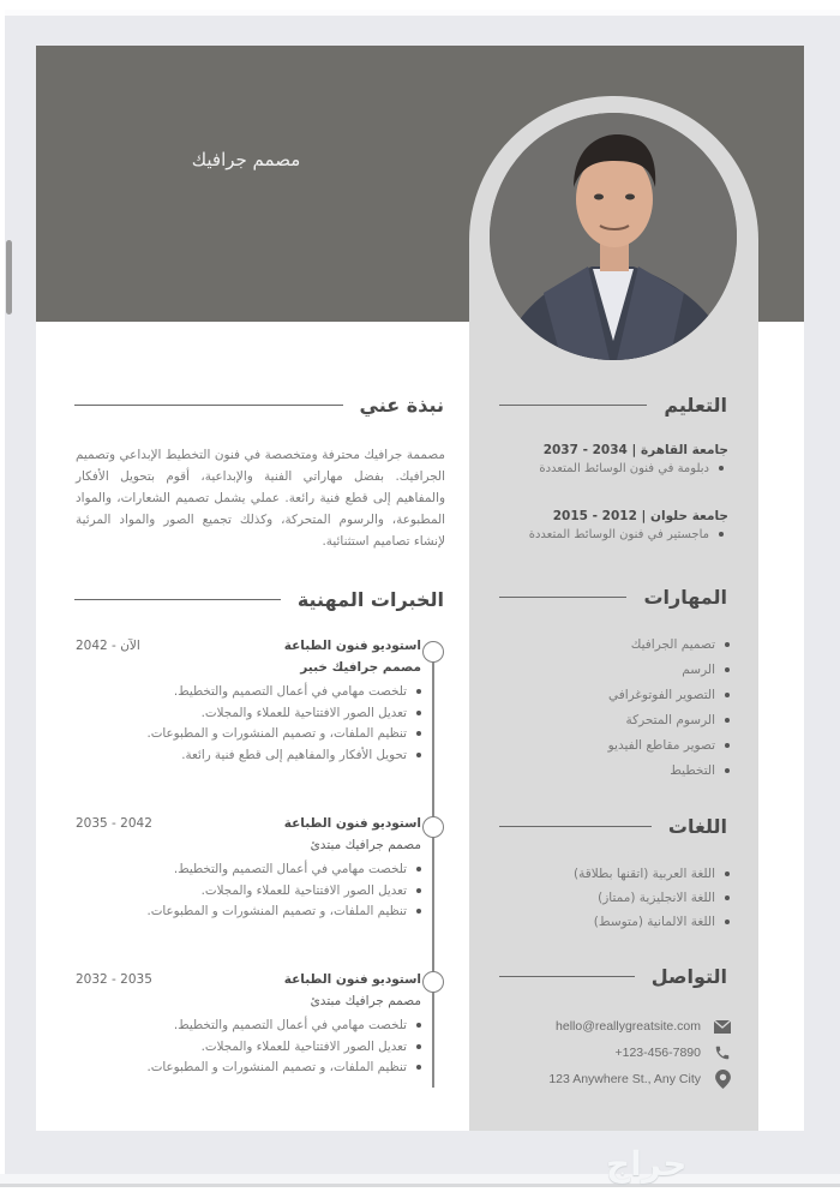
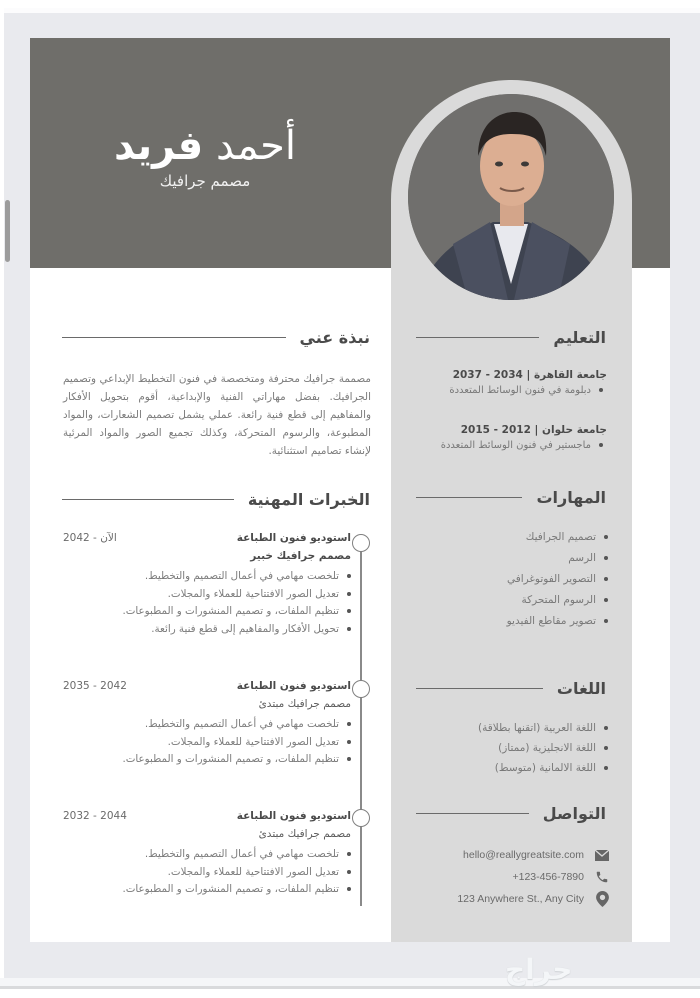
+ أحمد فريد
  مصمم جرافيك
  نبذة عني
  مصممة جرافيك محترفة ومتخصصة في فنون التخطيط الإبداعي وتصميم الجرافيك. بفضل مهاراتي الفنية والإبداعية، أقوم بتحويل الأفكار والمفاهيم إلى قطع فنية رائعة. عملي يشمل تصميم الشعارات، والمواد المطبوعة، والرسوم المتحركة، وكذلك تجميع الصور والمواد المرئية لإنشاء تصاميم استثنائية.
  الخبرات المهنية
  استوديو فنون الطباعة
  2042 - الآن
  مصمم جرافيك خبير
  تلخصت مهامي في أعمال التصميم والتخطيط.
  تعديل الصور الافتتاحية للعملاء والمجلات.
  تنظيم الملفات، و تصميم المنشورات و المطبوعات.
  تحويل الأفكار والمفاهيم إلى قطع فنية رائعة.
  استوديو فنون الطباعة
  2035 - 2042
  مصمم جرافيك مبتدئ
  تلخصت مهامي في أعمال التصميم والتخطيط.
  تعديل الصور الافتتاحية للعملاء والمجلات.
  تنظيم الملفات، و تصميم المنشورات و المطبوعات.
  استوديو فنون الطباعة
- 2032 - 2035
+ 2032 - 2044
  مصمم جرافيك مبتدئ
  تلخصت مهامي في أعمال التصميم والتخطيط.
  تعديل الصور الافتتاحية للعملاء والمجلات.
  تنظيم الملفات، و تصميم المنشورات و المطبوعات.
  التعليم
  جامعة القاهرة | 2034 - 2037
  دبلومة في فنون الوسائط المتعددة
  جامعة حلوان | 2012 - 2015
  ماجستير في فنون الوسائط المتعددة
  المهارات
  تصميم الجرافيك
  الرسم
  التصوير الفوتوغرافي
  الرسوم المتحركة
  تصوير مقاطع الفيديو
- التخطيط
  اللغات
  اللغة العربية (اتقنها بطلاقة)
  اللغة الانجليزية (ممتاز)
  اللغة الالمانية (متوسط)
  التواصل
  hello@reallygreatsite.com
  +123-456-7890
  123 Anywhere St., Any City
  حراج
